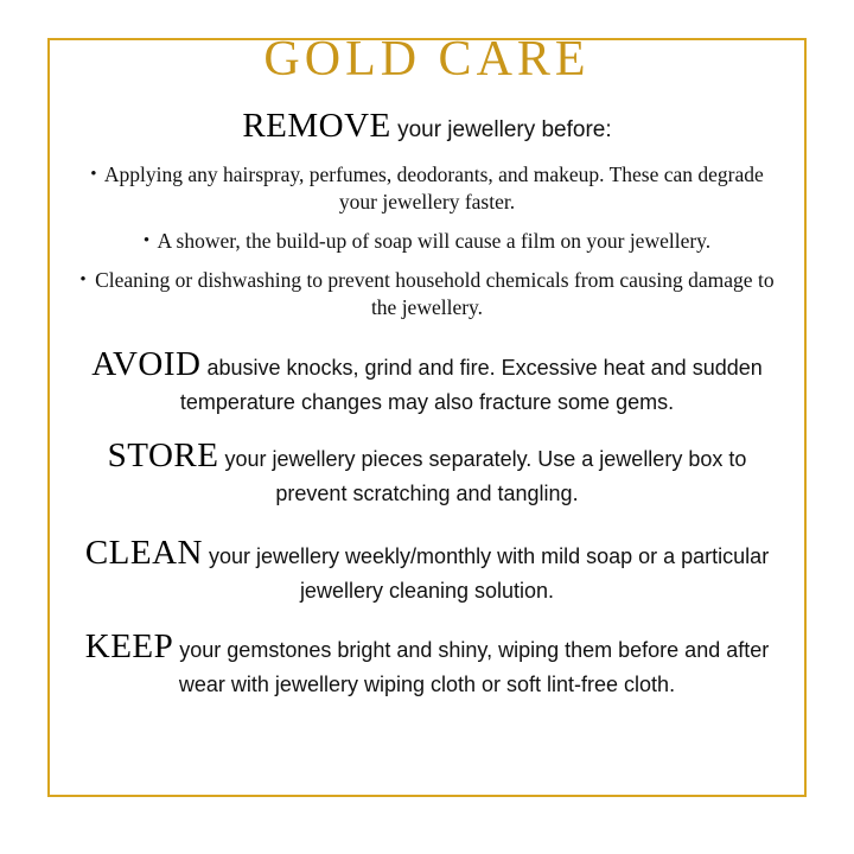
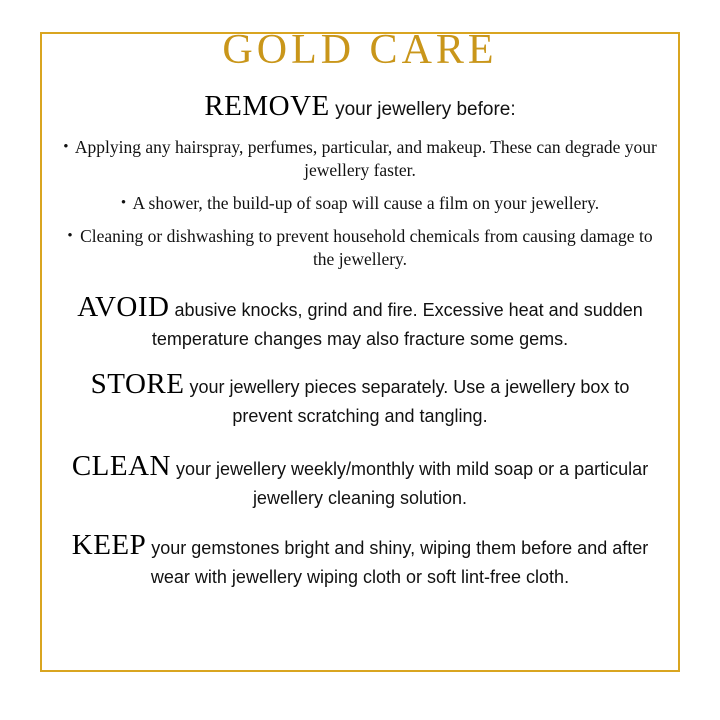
  GOLD CARE
  REMOVE your jewellery before:
- • Applying any hairspray, perfumes, deodorants, and makeup. These can degrade your jewellery faster.
+ • Applying any hairspray, perfumes, particular, and makeup. These can degrade your jewellery faster.
  • A shower, the build-up of soap will cause a film on your jewellery.
  • Cleaning or dishwashing to prevent household chemicals from causing damage to the jewellery.
  AVOID abusive knocks, grind and fire. Excessive heat and sudden temperature changes may also fracture some gems.
  STORE your jewellery pieces separately. Use a jewellery box to prevent scratching and tangling.
  CLEAN your jewellery weekly/monthly with mild soap or a particular jewellery cleaning solution.
  KEEP your gemstones bright and shiny, wiping them before and after wear with jewellery wiping cloth or soft lint-free cloth.
